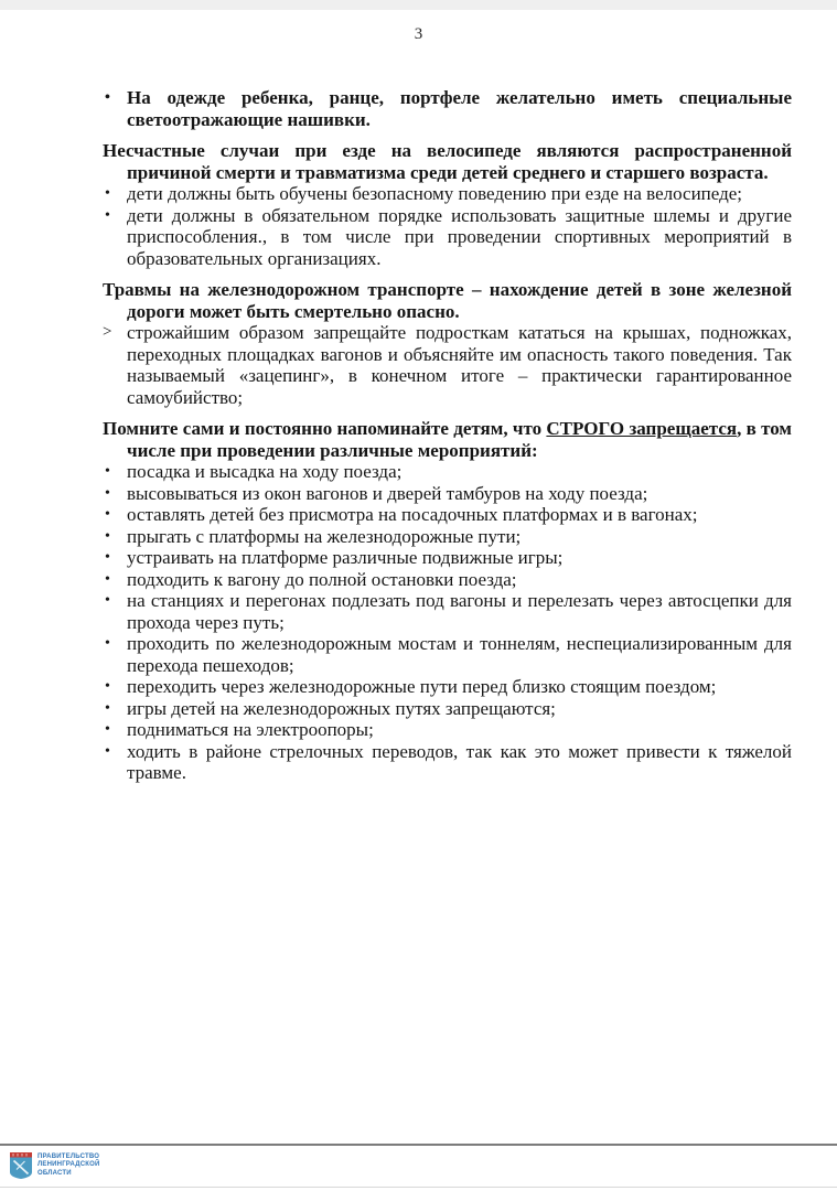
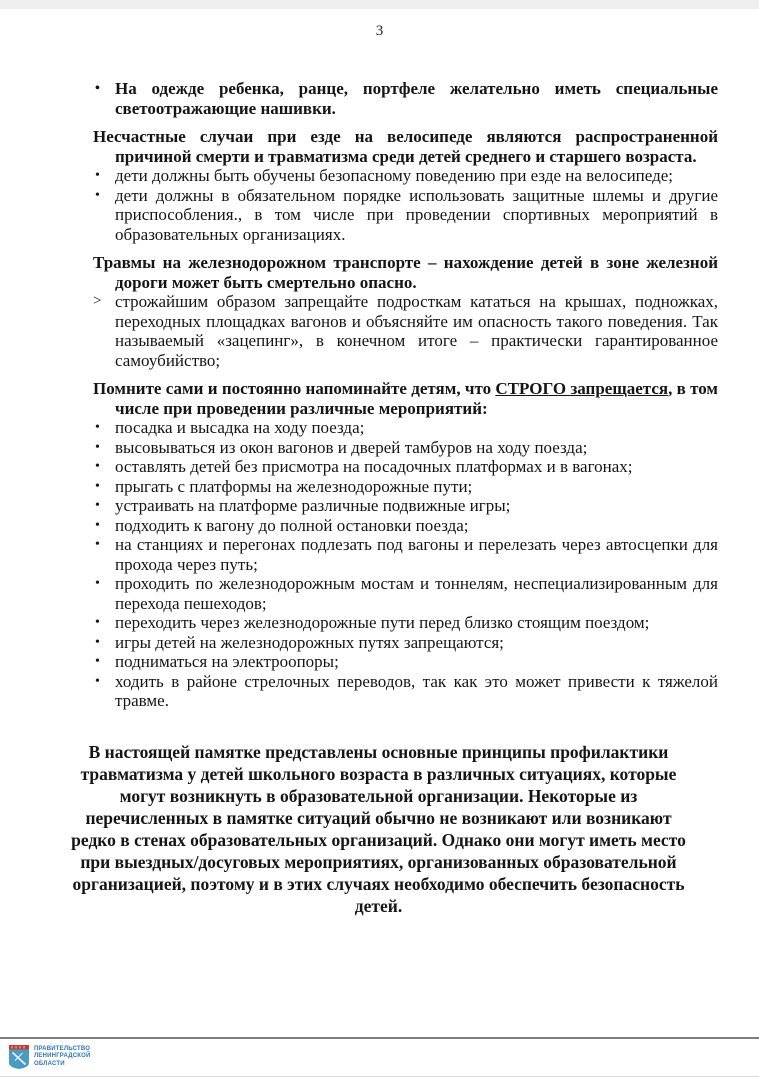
  3
  •
  На одежде ребенка, ранце, портфеле желательно иметь специальные светоотражающие нашивки.
  Несчастные случаи при езде на велосипеде являются распространенной причиной смерти и травматизма среди детей среднего и старшего возраста.
  •
  дети должны быть обучены безопасному поведению при езде на велосипеде;
  •
  дети должны в обязательном порядке использовать защитные шлемы и другие приспособления., в том числе при проведении спортивных мероприятий в образовательных организациях.
  Травмы на железнодорожном транспорте – нахождение детей в зоне железной дороги может быть смертельно опасно.
  >
  строжайшим образом запрещайте подросткам кататься на крышах, подножках, переходных площадках вагонов и объясняйте им опасность такого поведения. Так называемый «зацепинг», в конечном итоге – практически гарантированное самоубийство;
  Помните сами и постоянно напоминайте детям, что СТРОГО запрещается, в том числе при проведении различные мероприятий:
  •
  посадка и высадка на ходу поезда;
  •
  высовываться из окон вагонов и дверей тамбуров на ходу поезда;
  •
  оставлять детей без присмотра на посадочных платформах и в вагонах;
  •
  прыгать с платформы на железнодорожные пути;
  •
  устраивать на платформе различные подвижные игры;
  •
  подходить к вагону до полной остановки поезда;
  •
  на станциях и перегонах подлезать под вагоны и перелезать через автосцепки для прохода через путь;
  •
  проходить по железнодорожным мостам и тоннелям, неспециализированным для перехода пешеходов;
  •
  переходить через железнодорожные пути перед близко стоящим поездом;
  •
  игры детей на железнодорожных путях запрещаются;
  •
  подниматься на электроопоры;
  •
  ходить в районе стрелочных переводов, так как это может привести к тяжелой травме.
+ В настоящей памятке представлены основные принципы профилактики травматизма у детей школьного возраста в различных ситуациях, которые могут возникнуть в образовательной организации. Некоторые из перечисленных в памятке ситуаций обычно не возникают или возникают редко в стенах образовательных организаций. Однако они могут иметь место при выездных/досуговых мероприятиях, организованных образовательной организацией, поэтому и в этих случаях необходимо обеспечить безопасность детей.
